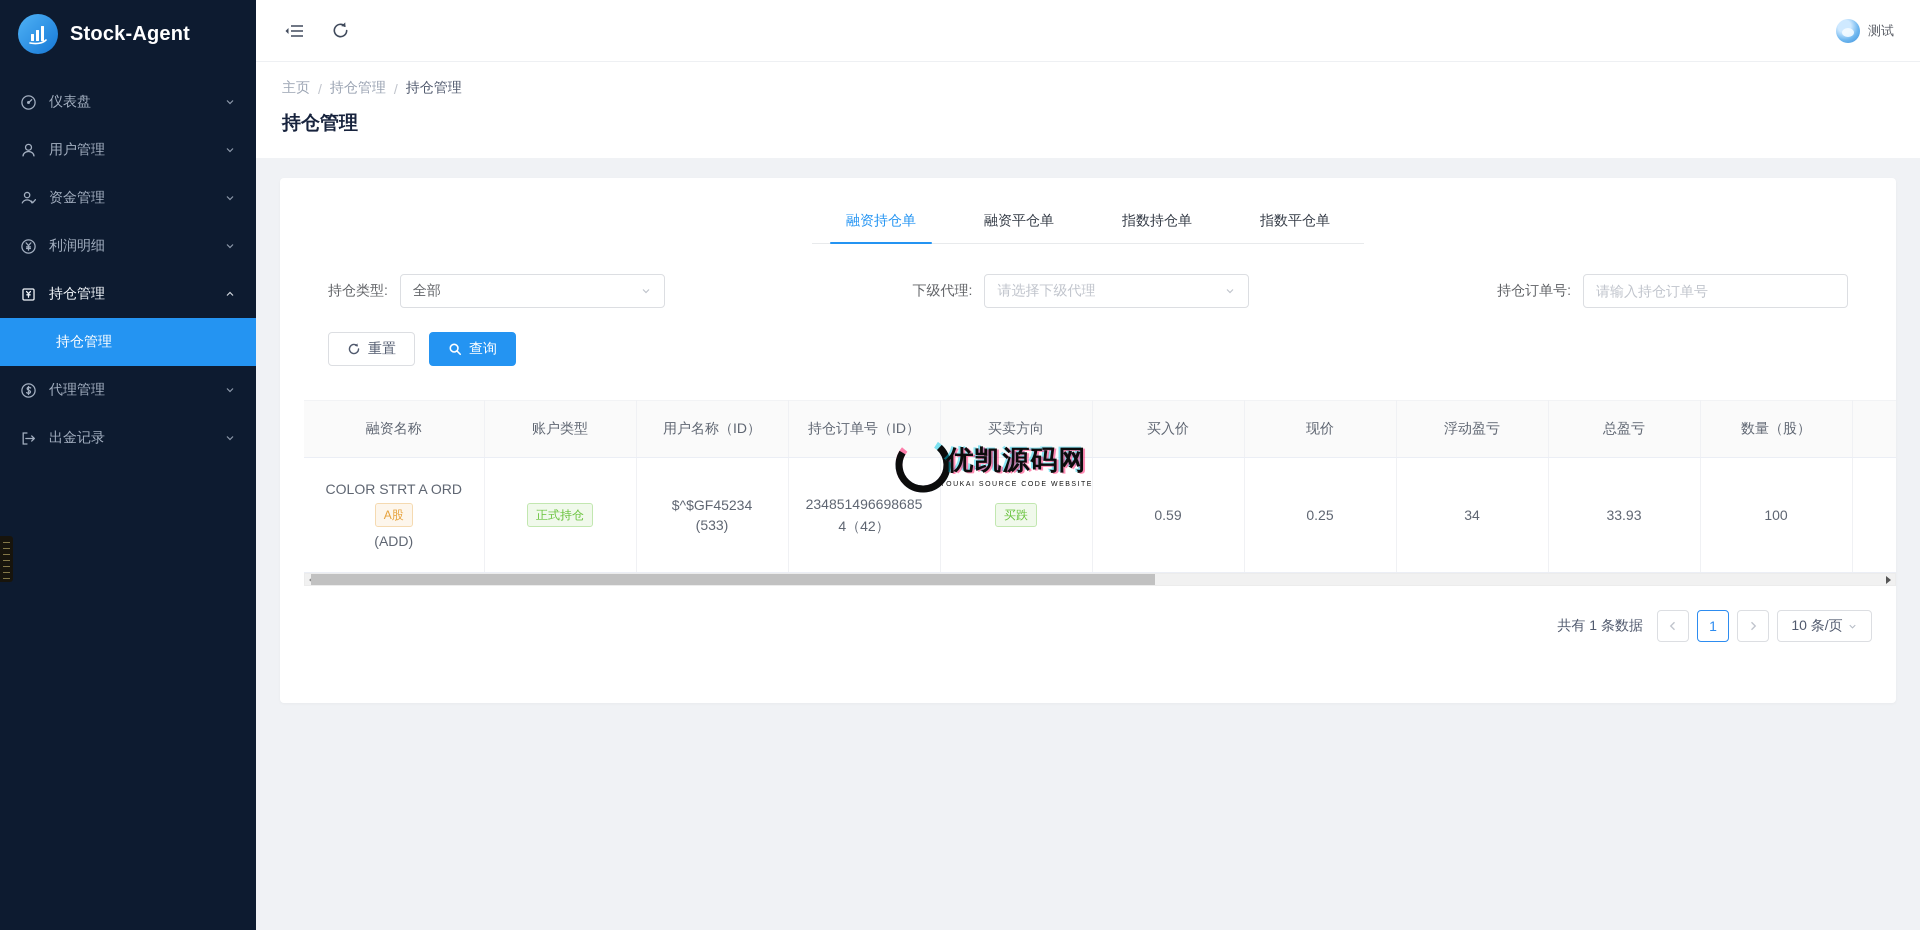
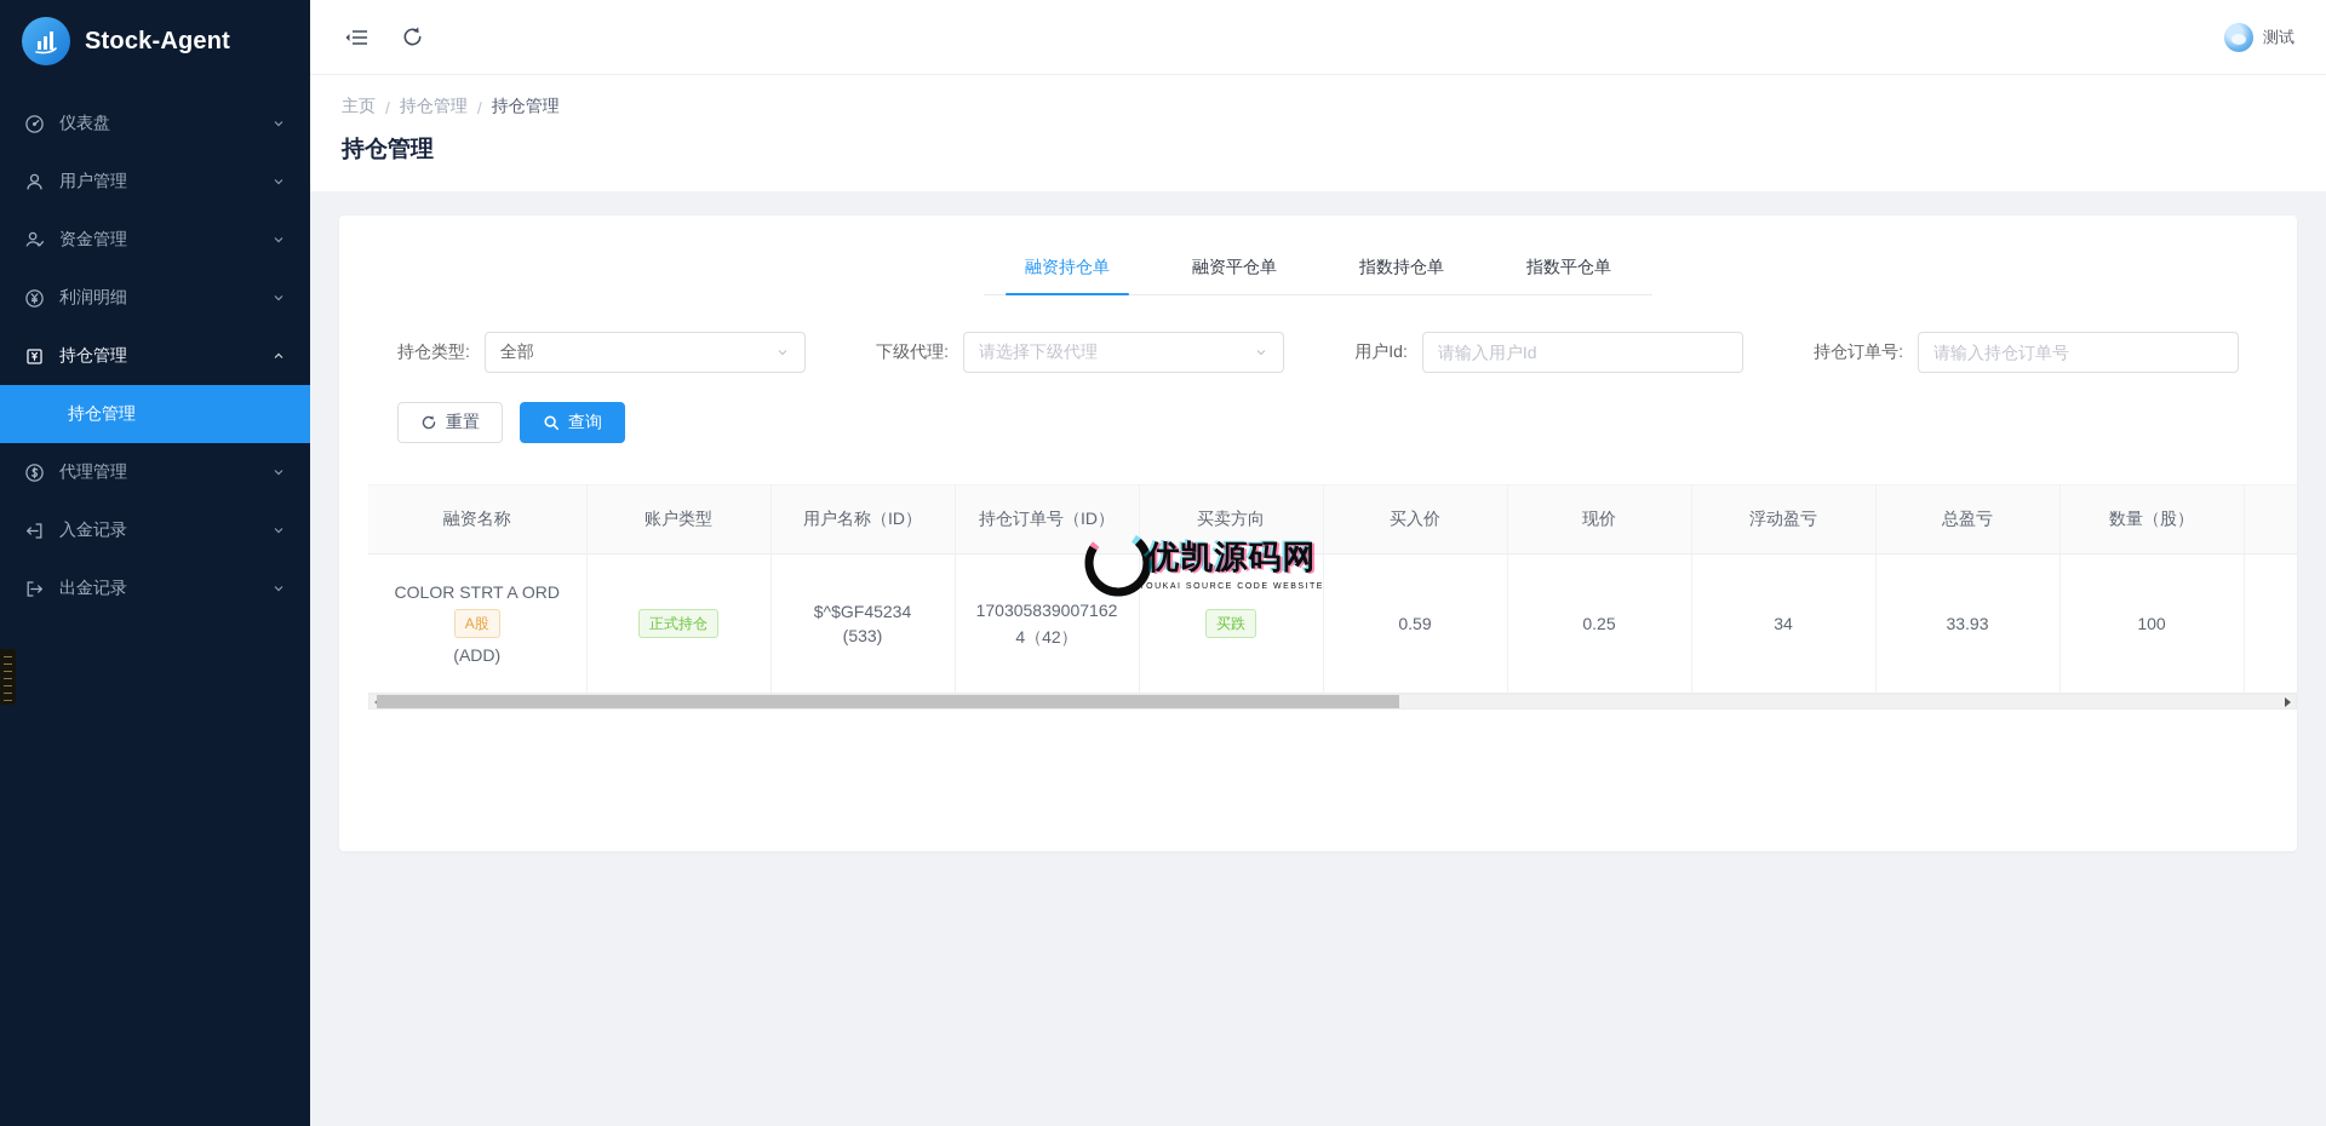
  Stock-Agent
  仪表盘
  用户管理
  资金管理
  利润明细
  持仓管理
  持仓管理
  代理管理
+ 入金记录
  出金记录
  测试
  主页
  /
  持仓管理
  /
  持仓管理
  持仓管理
  融资持仓单
  融资平仓单
  指数持仓单
  指数平仓单
  持仓类型:
  全部
  下级代理:
  请选择下级代理
+ 用户Id:
+ 请输入用户Id
  持仓订单号:
  请输入持仓订单号
  重置
  查询
  融资名称	账户类型	用户名称（ID）	持仓订单号（ID）	买卖方向	买入价	现价	浮动盈亏	总盈亏	数量（股）
- COLOR STRT A ORD A股 (ADD)	正式持仓	$^$GF45234 (533)	2348514966986854（42）	买跌	0.59	0.25	34	33.93	100
+ COLOR STRT A ORD A股 (ADD)	正式持仓	$^$GF45234 (533)	1703058390071624（42）	买跌	0.59	0.25	34	33.93	100
- 共有 1 条数据
- 1
- 10 条/页
  优凯源码网
